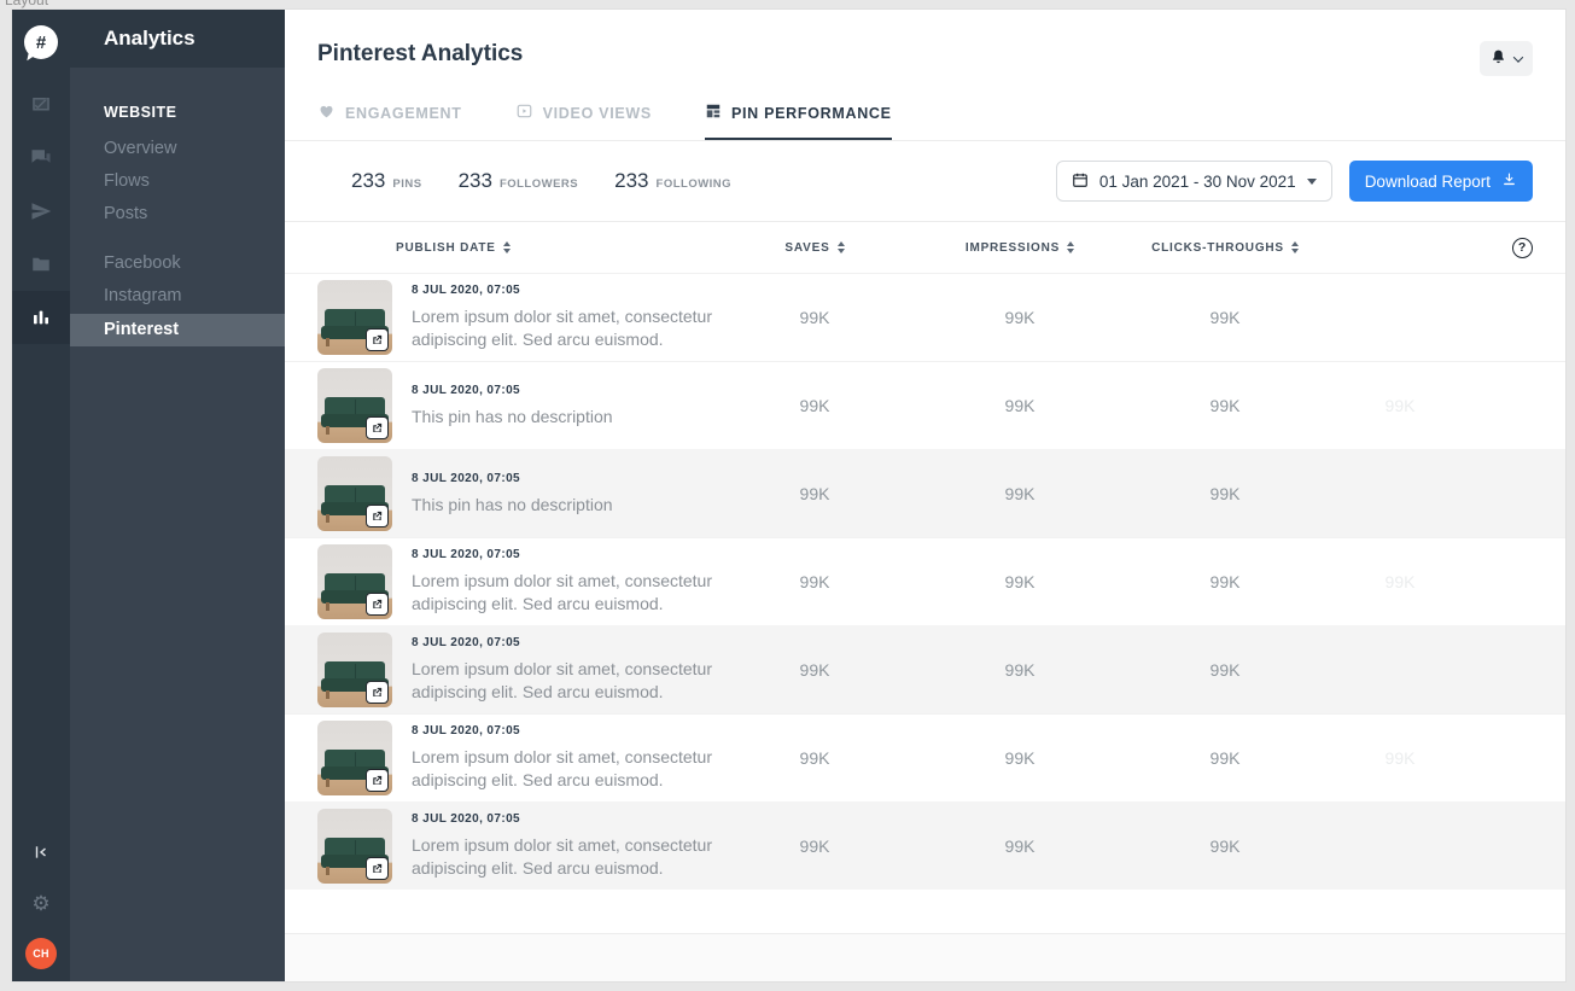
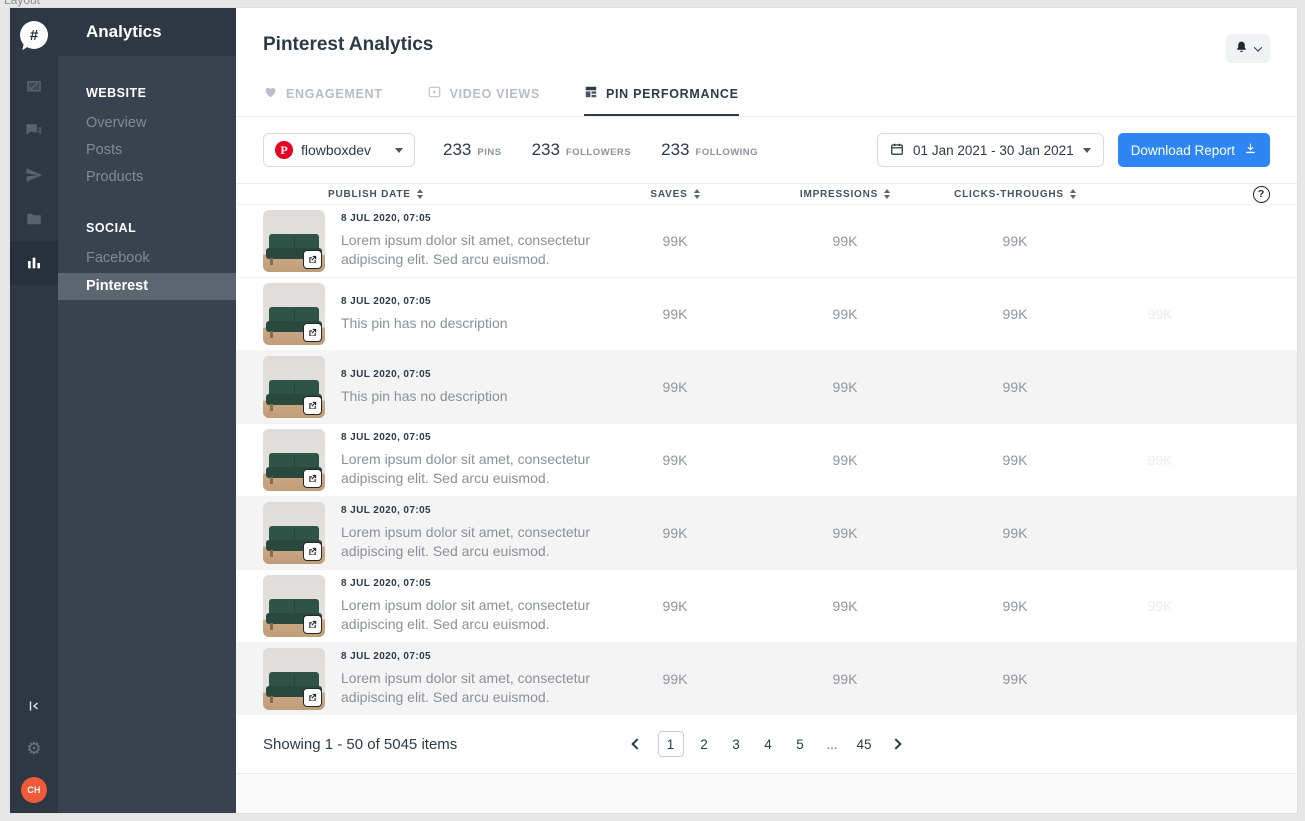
  Layout
  #
  ⚙
  CH
  Analytics
  WEBSITE
  Overview
- Flows
  Posts
+ Products
+ SOCIAL
  Facebook
- Instagram
  Pinterest
  Pinterest Analytics
  ENGAGEMENT
  VIDEO VIEWS
  PIN PERFORMANCE
+ P
+ flowboxdev
  233
  PINS
  233
  FOLLOWERS
  233
  FOLLOWING
- 01 Jan 2021 - 30 Nov 2021
+ 01 Jan 2021 - 30 Jan 2021
  Download Report
  PUBLISH DATE
  SAVES
  IMPRESSIONS
  CLICKS-THROUGHS
  ?
  8 JUL 2020, 07:05
  Lorem ipsum dolor sit amet, consectetur adipiscing elit. Sed arcu euismod.
  99K
  99K
  99K
  8 JUL 2020, 07:05
  This pin has no description
  99K
  99K
  99K
  8 JUL 2020, 07:05
  This pin has no description
  99K
  99K
  99K
  8 JUL 2020, 07:05
  Lorem ipsum dolor sit amet, consectetur adipiscing elit. Sed arcu euismod.
  99K
  99K
  99K
  8 JUL 2020, 07:05
  Lorem ipsum dolor sit amet, consectetur adipiscing elit. Sed arcu euismod.
  99K
  99K
  99K
  8 JUL 2020, 07:05
  Lorem ipsum dolor sit amet, consectetur adipiscing elit. Sed arcu euismod.
  99K
  99K
  99K
  8 JUL 2020, 07:05
  Lorem ipsum dolor sit amet, consectetur adipiscing elit. Sed arcu euismod.
  99K
  99K
  99K
+ Showing 1 - 50 of 5045 items
+ 1
+ 2
+ 3
+ 4
+ 5
+ ...
+ 45
